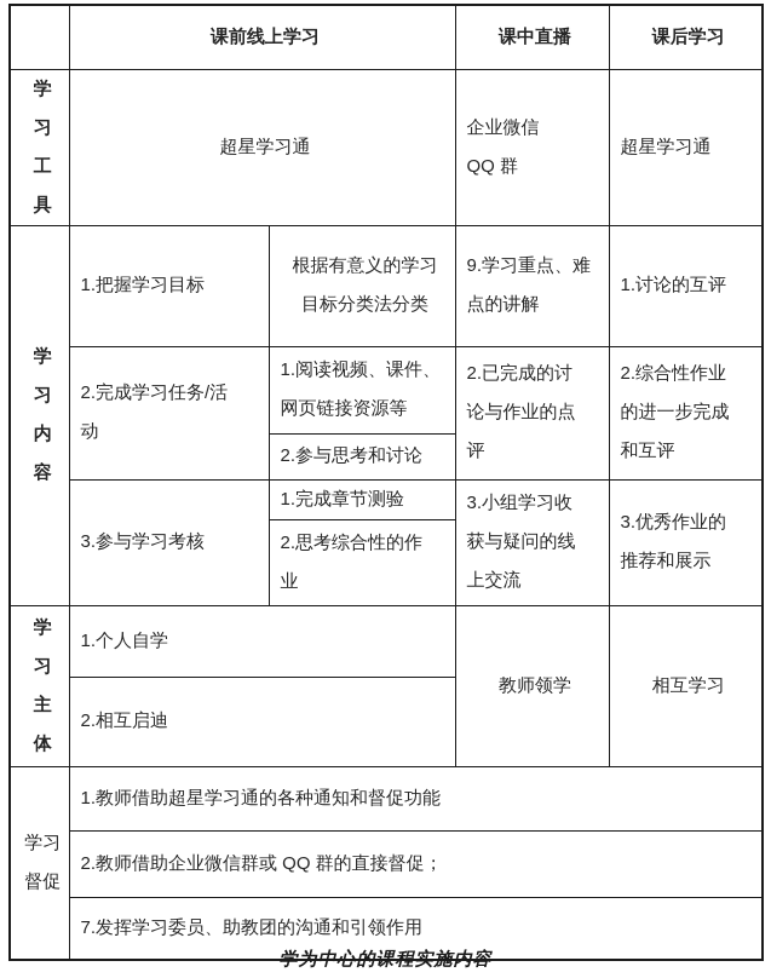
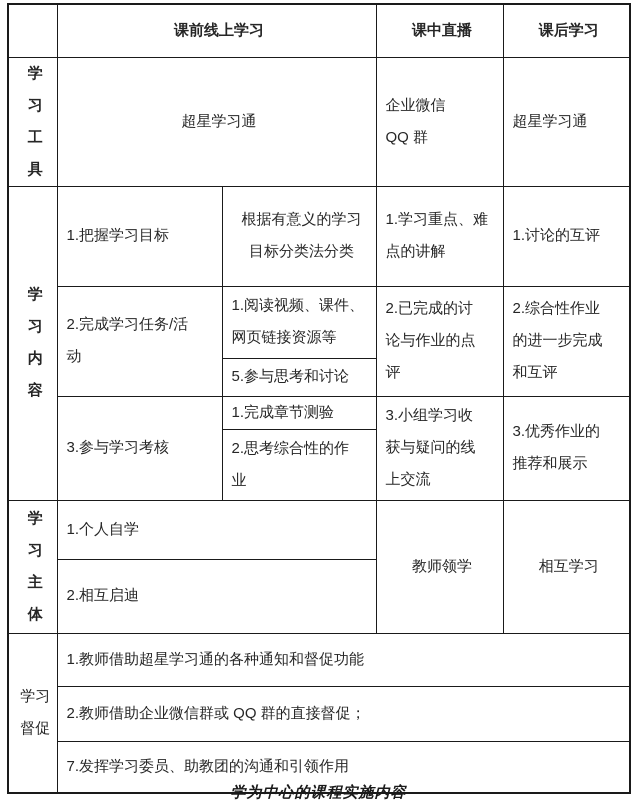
  	课前线上学习	课中直播	课后学习
  学 习 工 具	超星学习通	企业微信 QQ 群	超星学习通
- 学 习 内 容	1.把握学习目标	根据有意义的学习 目标分类法分类	9.学习重点、难 点的讲解	1.讨论的互评
+ 学 习 内 容	1.把握学习目标	根据有意义的学习 目标分类法分类	1.学习重点、难 点的讲解	1.讨论的互评
  2.完成学习任务/活 动	1.阅读视频、课件、 网页链接资源等	2.已完成的讨 论与作业的点 评	2.综合性作业 的进一步完成 和互评
- 2.参与思考和讨论
+ 5.参与思考和讨论
  3.参与学习考核	1.完成章节测验	3.小组学习收 获与疑问的线 上交流	3.优秀作业的 推荐和展示
  2.思考综合性的作 业
  学 习 主 体	1.个人自学	教师领学	相互学习
  2.相互启迪
  学习 督促	1.教师借助超星学习通的各种通知和督促功能
  2.教师借助企业微信群或 QQ 群的直接督促；
  7.发挥学习委员、助教团的沟通和引领作用
  学为中心的课程实施内容
